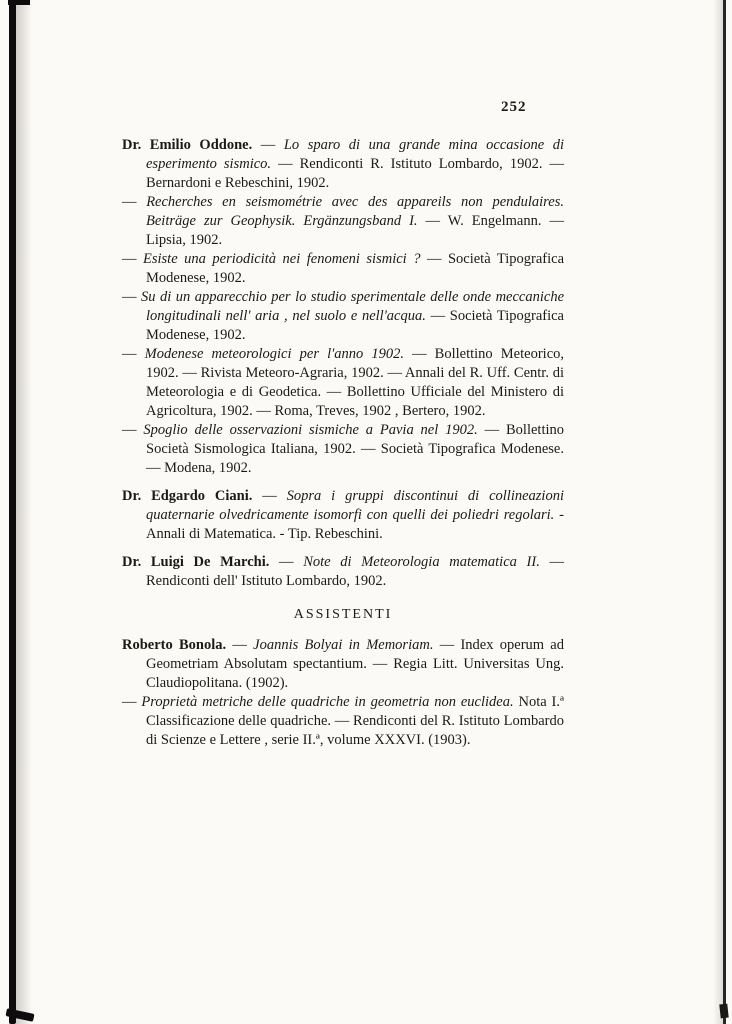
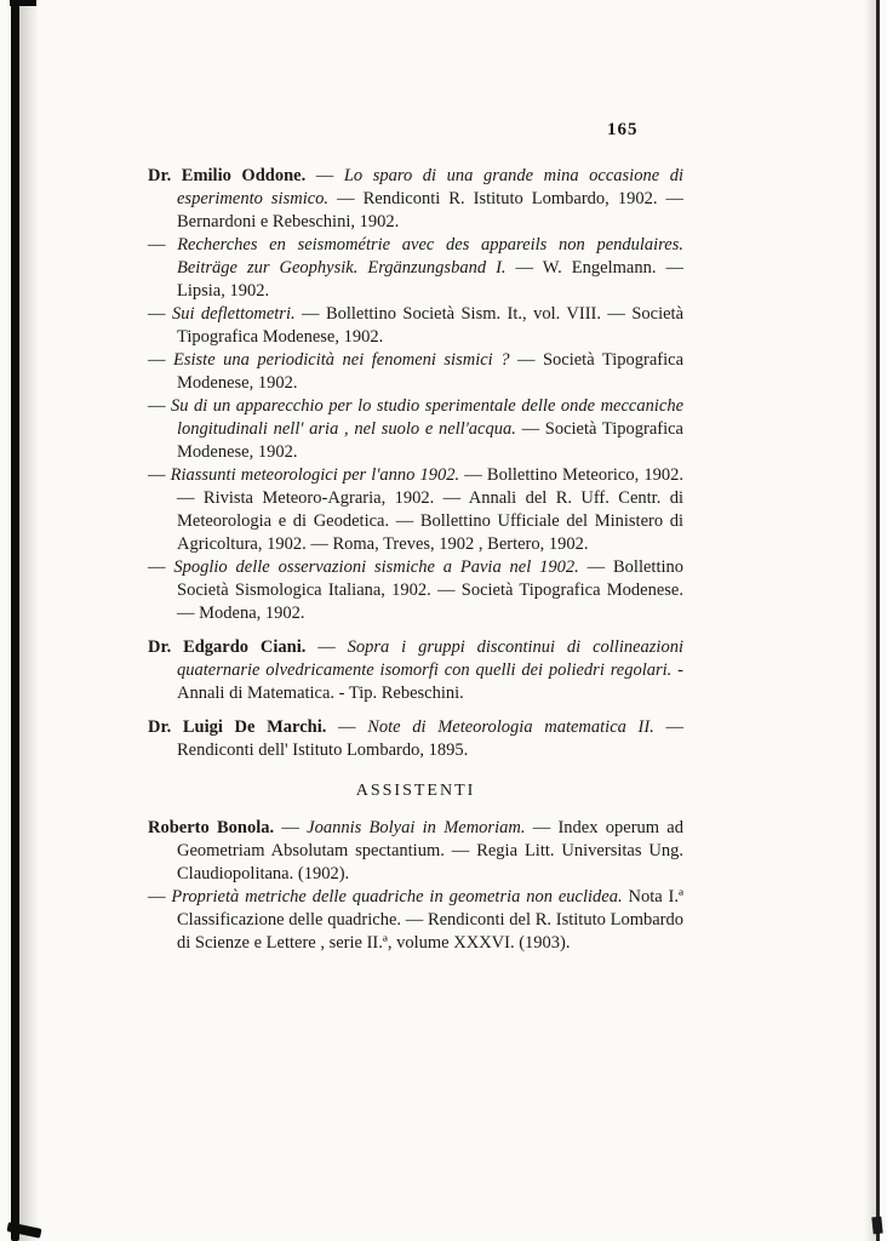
- 252
+ 165
  Dr. Emilio Oddone. — Lo sparo di una grande mina occasione di esperimento sismico. — Rendiconti R. Istituto Lombardo, 1902. — Bernardoni e Rebeschini, 1902.
  — Recherches en seismométrie avec des appareils non pendulaires. Beiträge zur Geophysik. Ergänzungsband I. — W. Engelmann. — Lipsia, 1902.
+ — Sui deflettometri. — Bollettino Società Sism. It., vol. VIII. — Società Tipografica Modenese, 1902.
  — Esiste una periodicità nei fenomeni sismici ? — Società Tipografica Modenese, 1902.
  — Su di un apparecchio per lo studio sperimentale delle onde meccaniche longitudinali nell' aria , nel suolo e nell'acqua. — Società Tipografica Modenese, 1902.
- — Modenese meteorologici per l'anno 1902. — Bollettino Meteorico, 1902. — Rivista Meteoro-Agraria, 1902. — Annali del R. Uff. Centr. di Meteorologia e di Geodetica. — Bollettino Ufficiale del Ministero di Agricoltura, 1902. — Roma, Treves, 1902 , Bertero, 1902.
+ — Riassunti meteorologici per l'anno 1902. — Bollettino Meteorico, 1902. — Rivista Meteoro-Agraria, 1902. — Annali del R. Uff. Centr. di Meteorologia e di Geodetica. — Bollettino Ufficiale del Ministero di Agricoltura, 1902. — Roma, Treves, 1902 , Bertero, 1902.
  — Spoglio delle osservazioni sismiche a Pavia nel 1902. — Bollettino Società Sismologica Italiana, 1902. — Società Tipografica Modenese. — Modena, 1902.
  Dr. Edgardo Ciani. — Sopra i gruppi discontinui di collineazioni quaternarie olvedricamente isomorfi con quelli dei poliedri regolari. - Annali di Matematica. - Tip. Rebeschini.
- Dr. Luigi De Marchi. — Note di Meteorologia matematica II. — Rendiconti dell' Istituto Lombardo, 1902.
+ Dr. Luigi De Marchi. — Note di Meteorologia matematica II. — Rendiconti dell' Istituto Lombardo, 1895.
  ASSISTENTI
  Roberto Bonola. — Joannis Bolyai in Memoriam. — Index operum ad Geometriam Absolutam spectantium. — Regia Litt. Universitas Ung. Claudiopolitana. (1902).
  — Proprietà metriche delle quadriche in geometria non euclidea. Nota I.ª Classificazione delle quadriche. — Rendiconti del R. Istituto Lombardo di Scienze e Lettere , serie II.ª, volume XXXVI. (1903).
